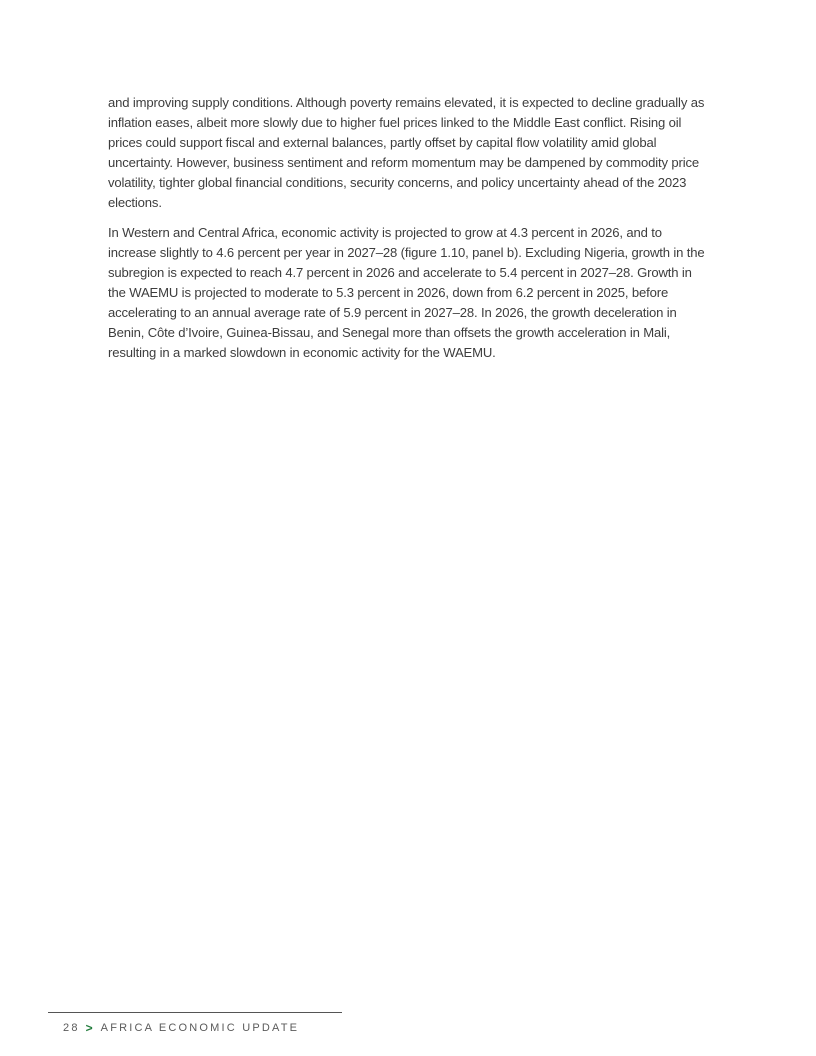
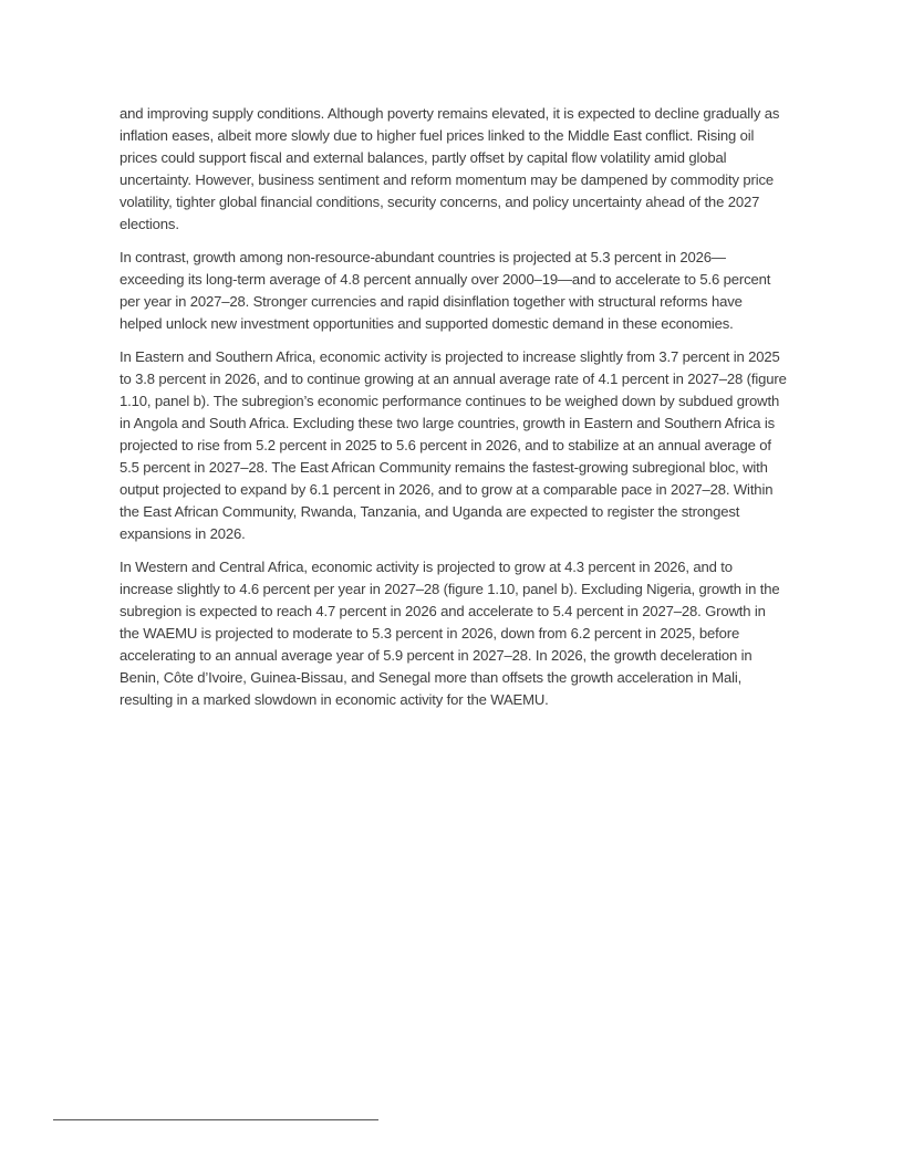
- and improving supply conditions. Although poverty remains elevated, it is expected to decline gradually as inflation eases, albeit more slowly due to higher fuel prices linked to the Middle East conflict. Rising oil prices could support fiscal and external balances, partly offset by capital flow volatility amid global uncertainty. However, business sentiment and reform momentum may be dampened by commodity price volatility, tighter global financial conditions, security concerns, and policy uncertainty ahead of the 2023 elections.
+ and improving supply conditions. Although poverty remains elevated, it is expected to decline gradually as inflation eases, albeit more slowly due to higher fuel prices linked to the Middle East conflict. Rising oil prices could support fiscal and external balances, partly offset by capital flow volatility amid global uncertainty. However, business sentiment and reform momentum may be dampened by commodity price volatility, tighter global financial conditions, security concerns, and policy uncertainty ahead of the 2027 elections.
+ In contrast, growth among non-resource-abundant countries is projected at 5.3 percent in 2026—exceeding its long-term average of 4.8 percent annually over 2000–19—and to accelerate to 5.6 percent per year in 2027–28. Stronger currencies and rapid disinflation together with structural reforms have helped unlock new investment opportunities and supported domestic demand in these economies.
+ In Eastern and Southern Africa, economic activity is projected to increase slightly from 3.7 percent in 2025 to 3.8 percent in 2026, and to continue growing at an annual average rate of 4.1 percent in 2027–28 (figure 1.10, panel b). The subregion’s economic performance continues to be weighed down by subdued growth in Angola and South Africa. Excluding these two large countries, growth in Eastern and Southern Africa is projected to rise from 5.2 percent in 2025 to 5.6 percent in 2026, and to stabilize at an annual average of 5.5 percent in 2027–28. The East African Community remains the fastest-growing subregional bloc, with output projected to expand by 6.1 percent in 2026, and to grow at a comparable pace in 2027–28. Within the East African Community, Rwanda, Tanzania, and Uganda are expected to register the strongest expansions in 2026.
- In Western and Central Africa, economic activity is projected to grow at 4.3 percent in 2026, and to increase slightly to 4.6 percent per year in 2027–28 (figure 1.10, panel b). Excluding Nigeria, growth in the subregion is expected to reach 4.7 percent in 2026 and accelerate to 5.4 percent in 2027–28. Growth in the WAEMU is projected to moderate to 5.3 percent in 2026, down from 6.2 percent in 2025, before accelerating to an annual average rate of 5.9 percent in 2027–28. In 2026, the growth deceleration in Benin, Côte d’Ivoire, Guinea-Bissau, and Senegal more than offsets the growth acceleration in Mali, resulting in a marked slowdown in economic activity for the WAEMU.
+ In Western and Central Africa, economic activity is projected to grow at 4.3 percent in 2026, and to increase slightly to 4.6 percent per year in 2027–28 (figure 1.10, panel b). Excluding Nigeria, growth in the subregion is expected to reach 4.7 percent in 2026 and accelerate to 5.4 percent in 2027–28. Growth in the WAEMU is projected to moderate to 5.3 percent in 2026, down from 6.2 percent in 2025, before accelerating to an annual average year of 5.9 percent in 2027–28. In 2026, the growth deceleration in Benin, Côte d’Ivoire, Guinea-Bissau, and Senegal more than offsets the growth acceleration in Mali, resulting in a marked slowdown in economic activity for the WAEMU.
- 28
- >
- AFRICA ECONOMIC UPDATE
